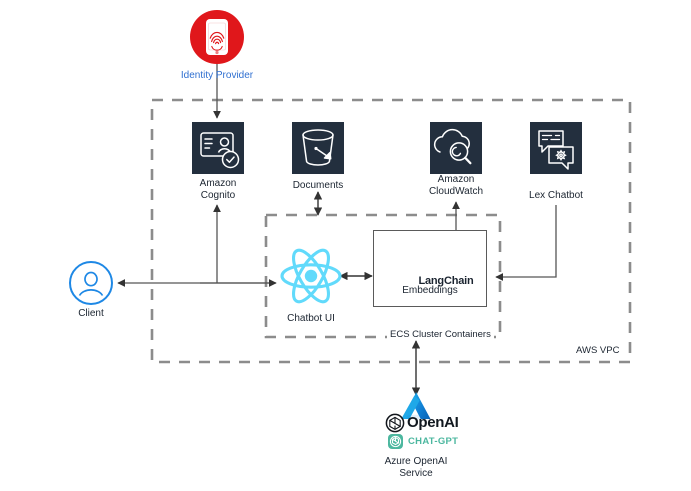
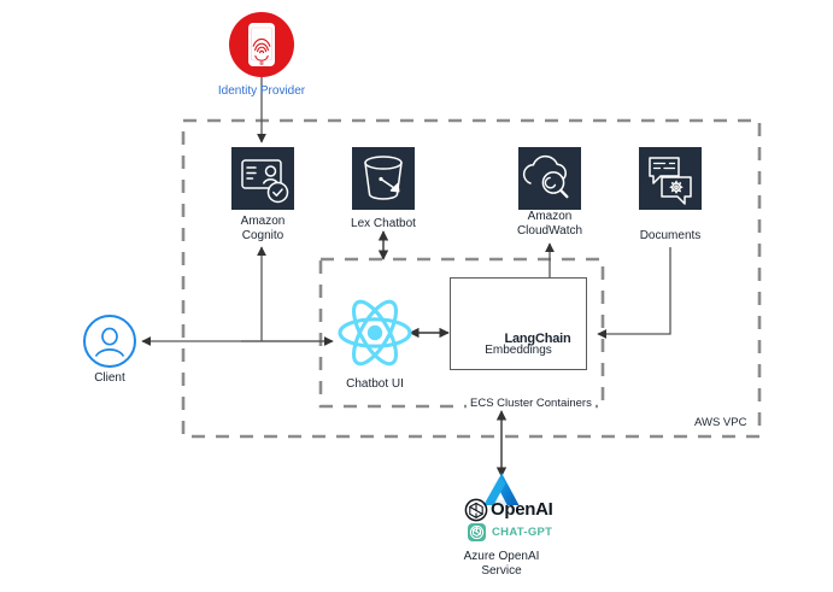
  Identity Provider
  Client
  Amazon
  Cognito
- Documents
+ Lex Chatbot
  Amazon
  CloudWatch
- Lex Chatbot
+ Documents
  Chatbot UI
  LangChain
  Embeddings
  ECS Cluster Containers
  AWS VPC
  OpenAI
  CHAT-GPT
  Azure OpenAI
  Service
